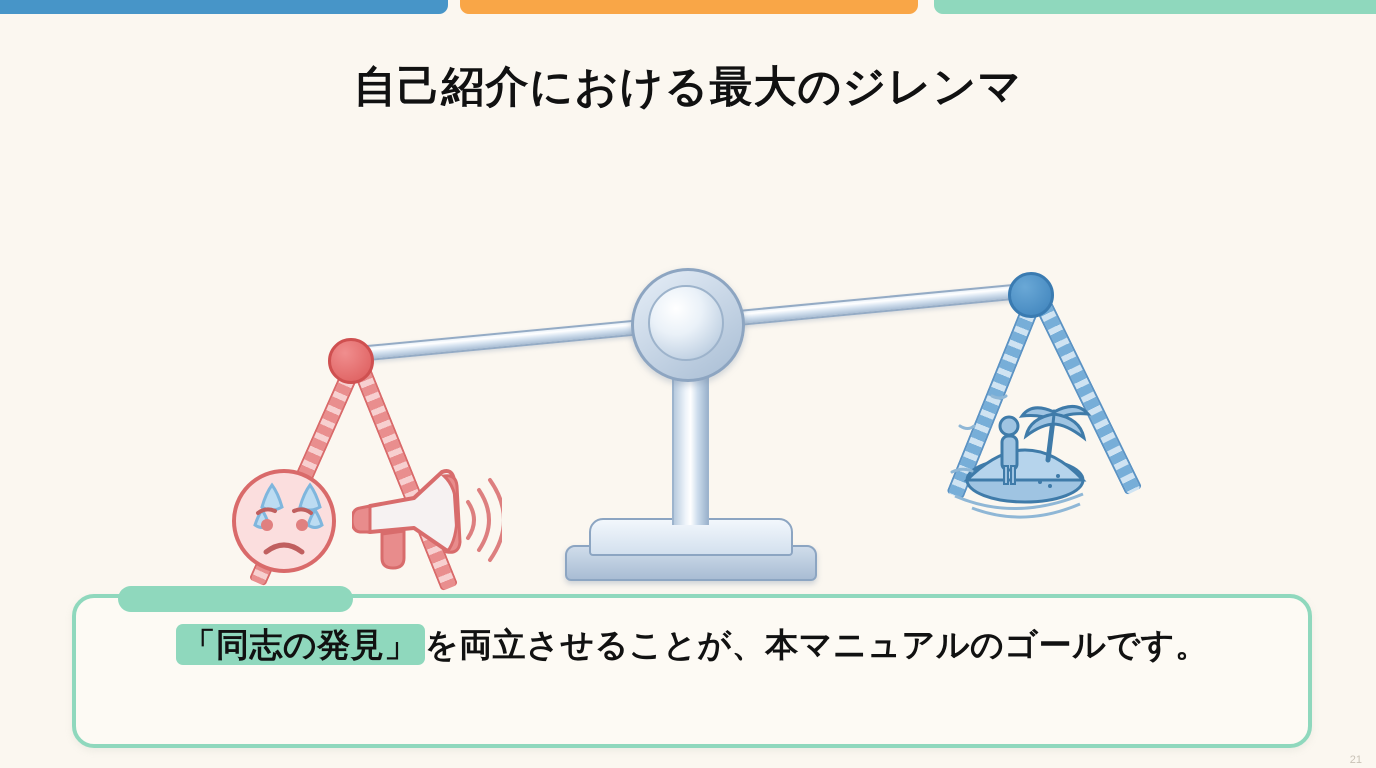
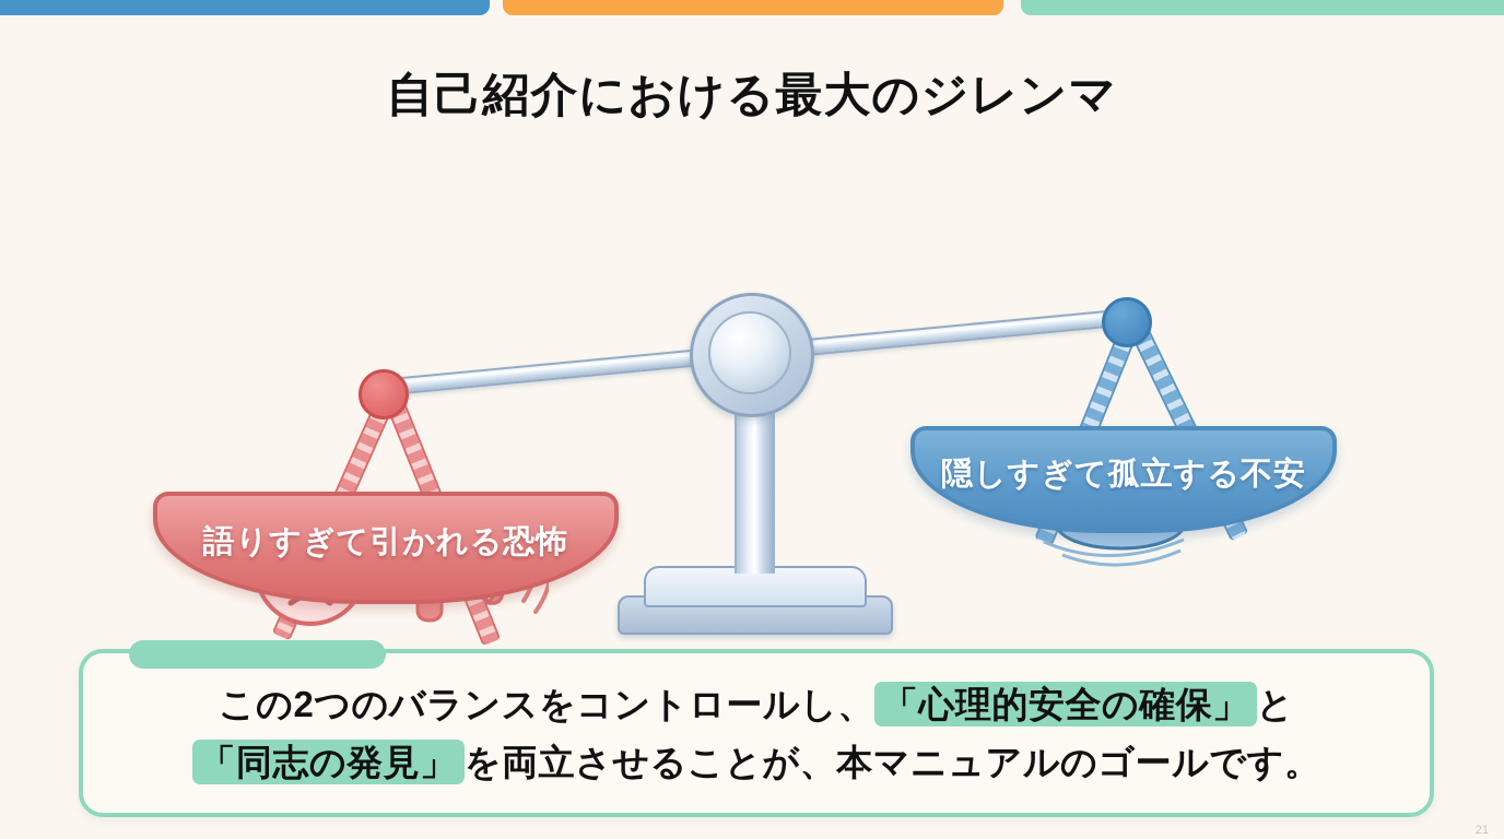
  自己紹介における最大のジレンマ
+ 語りすぎて引かれる恐怖
+ 隠しすぎて孤立する不安
+ この2つのバランスをコントロールし、 「心理的安全の確保」 と
  「同志の発見」 を両立させることが、本マニュアルのゴールです。
  21
